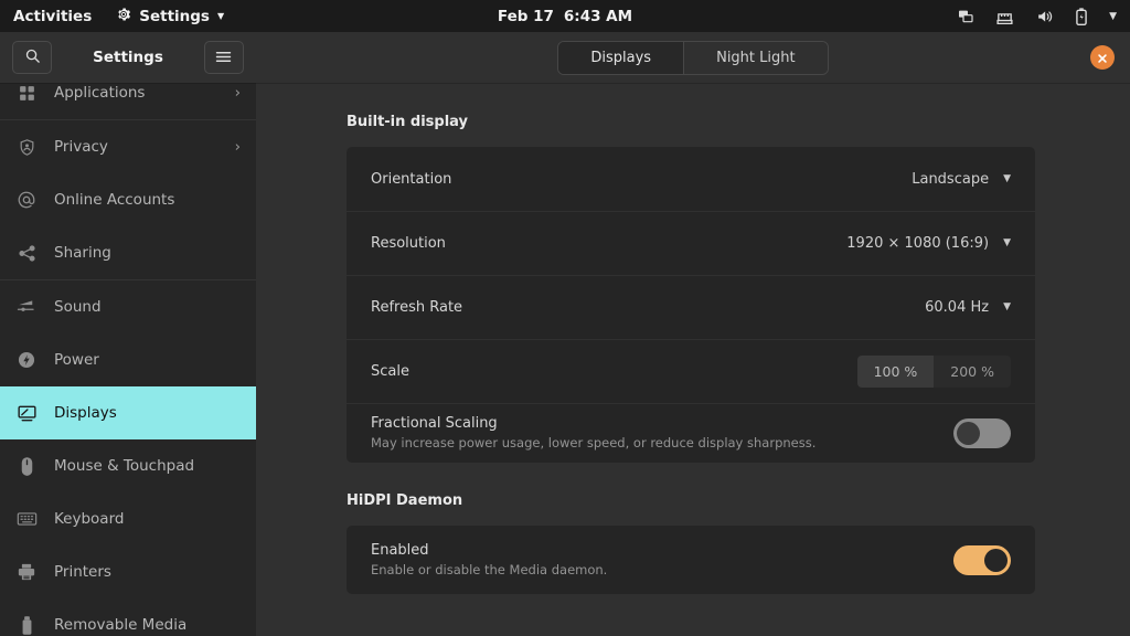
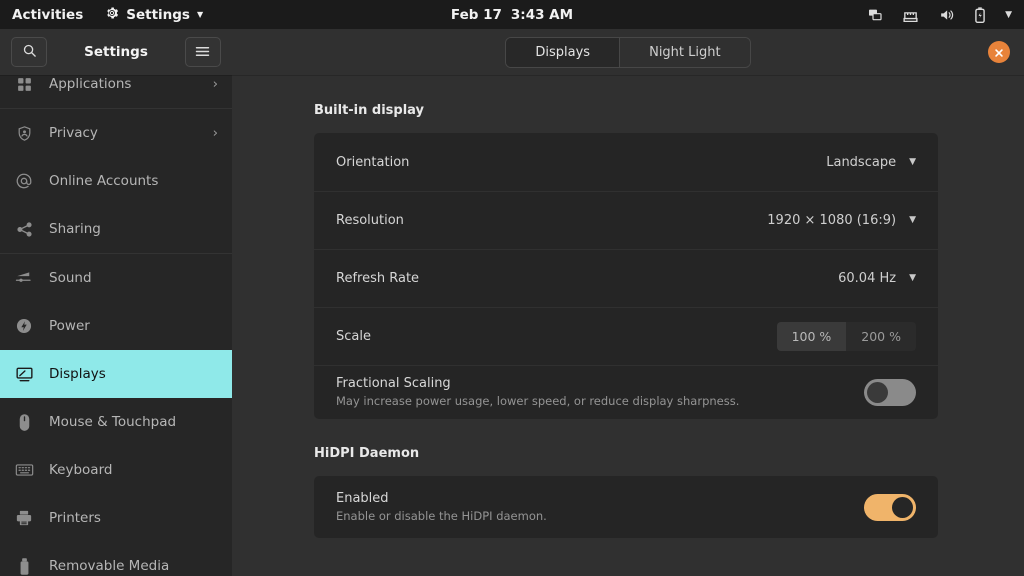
  Activities
  Settings
  ▼
- Feb 17 6:43 AM
+ Feb 17 3:43 AM
  ▼
  Settings
  Applications
  ›
  Privacy
  ›
  Online Accounts
  Sharing
  Sound
  Power
  Displays
  Mouse & Touchpad
  Keyboard
  Printers
  Removable Media
  Displays
  Night Light
  Built-in display
  Orientation
  Landscape
  ▼
  Resolution
  1920 × 1080 (16:9)
  ▼
  Refresh Rate
  60.04 Hz
  ▼
  Scale
  100 %
  200 %
  Fractional Scaling
  May increase power usage, lower speed, or reduce display sharpness.
  HiDPI Daemon
  Enabled
- Enable or disable the Media daemon.
+ Enable or disable the HiDPI daemon.
